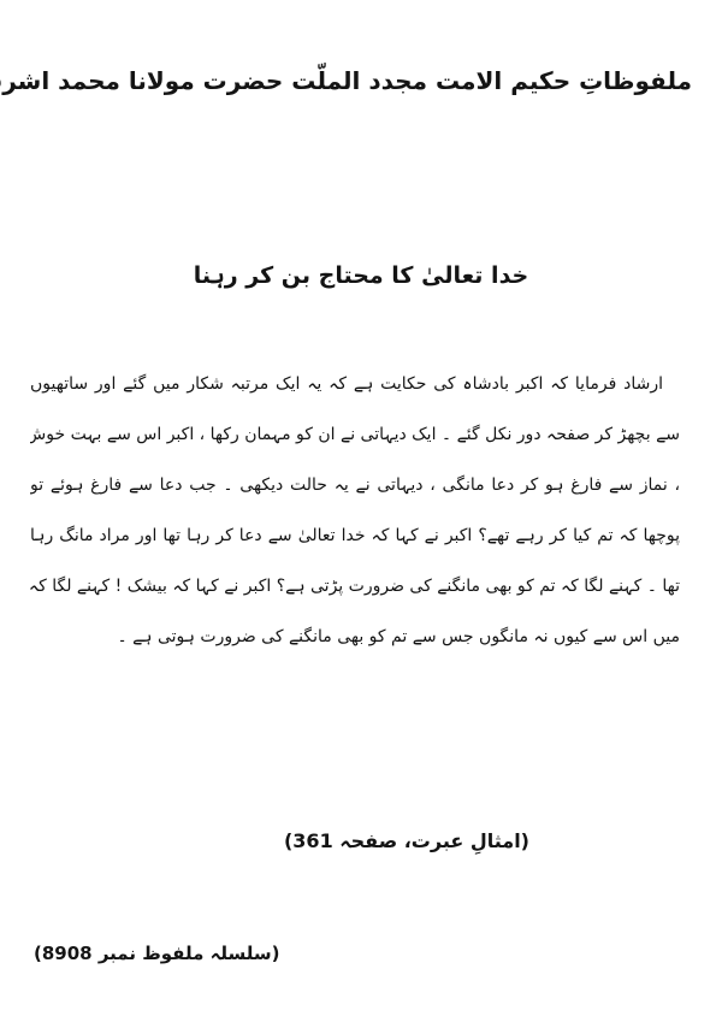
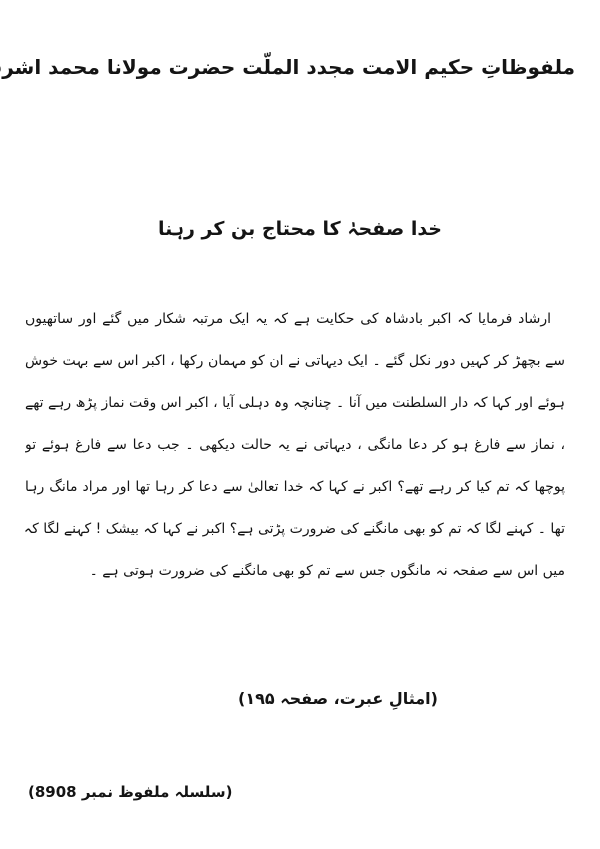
  ملفوظاتِ حکیم الامت مجدد الملّت حضرت مولانا محمد اشر
- خدا تعالیٰ کا محتاج بن کر رہنا
+ خدا صفحہٰ کا محتاج بن کر رہنا
  ارشاد فرمایا کہ اکبر بادشاہ کی حکایت ہے کہ یہ ایک مرتبہ شکار میں گئے اور ساتھیوں
- سے بچھڑ کر صفحہ دور نکل گئے ۔ ایک دیہاتی نے ان کو مہمان رکھا ، اکبر اس سے بہت خوش
+ سے بچھڑ کر کہیں دور نکل گئے ۔ ایک دیہاتی نے ان کو مہمان رکھا ، اکبر اس سے بہت خوش
+ ہوئے اور کہا کہ دار السلطنت میں آنا ۔ چنانچہ وہ دہلی آیا ، اکبر اس وقت نماز پڑھ رہے تھے
  ، نماز سے فارغ ہو کر دعا مانگی ، دیہاتی نے یہ حالت دیکھی ۔ جب دعا سے فارغ ہوئے تو
  پوچھا کہ تم کیا کر رہے تھے؟ اکبر نے کہا کہ خدا تعالیٰ سے دعا کر رہا تھا اور مراد مانگ رہا
  تھا ۔ کہنے لگا کہ تم کو بھی مانگنے کی ضرورت پڑتی ہے؟ اکبر نے کہا کہ بیشک ! کہنے لگا کہ
- میں اس سے کیوں نہ مانگوں جس سے تم کو بھی مانگنے کی ضرورت ہوتی ہے ۔
+ میں اس سے صفحہ نہ مانگوں جس سے تم کو بھی مانگنے کی ضرورت ہوتی ہے ۔
- (امثالِ عبرت، صفحہ 361)
+ (امثالِ عبرت، صفحہ ۱۹۵)
  (سلسلہ ملفوظ نمبر 8908)
